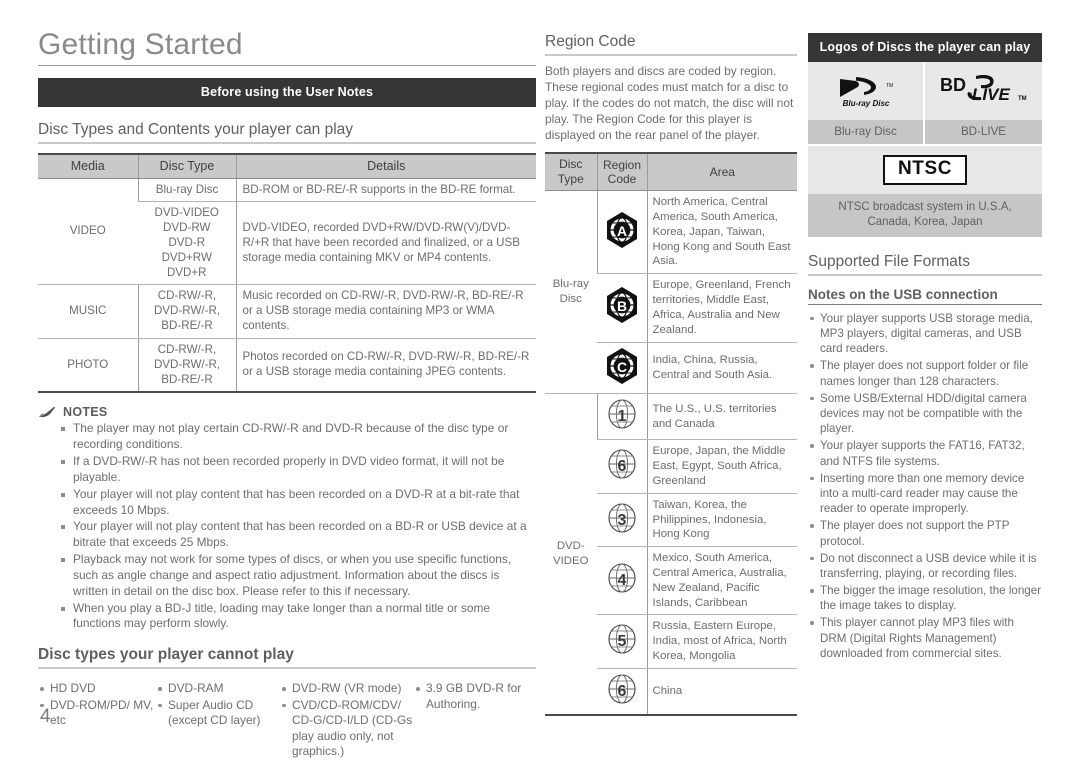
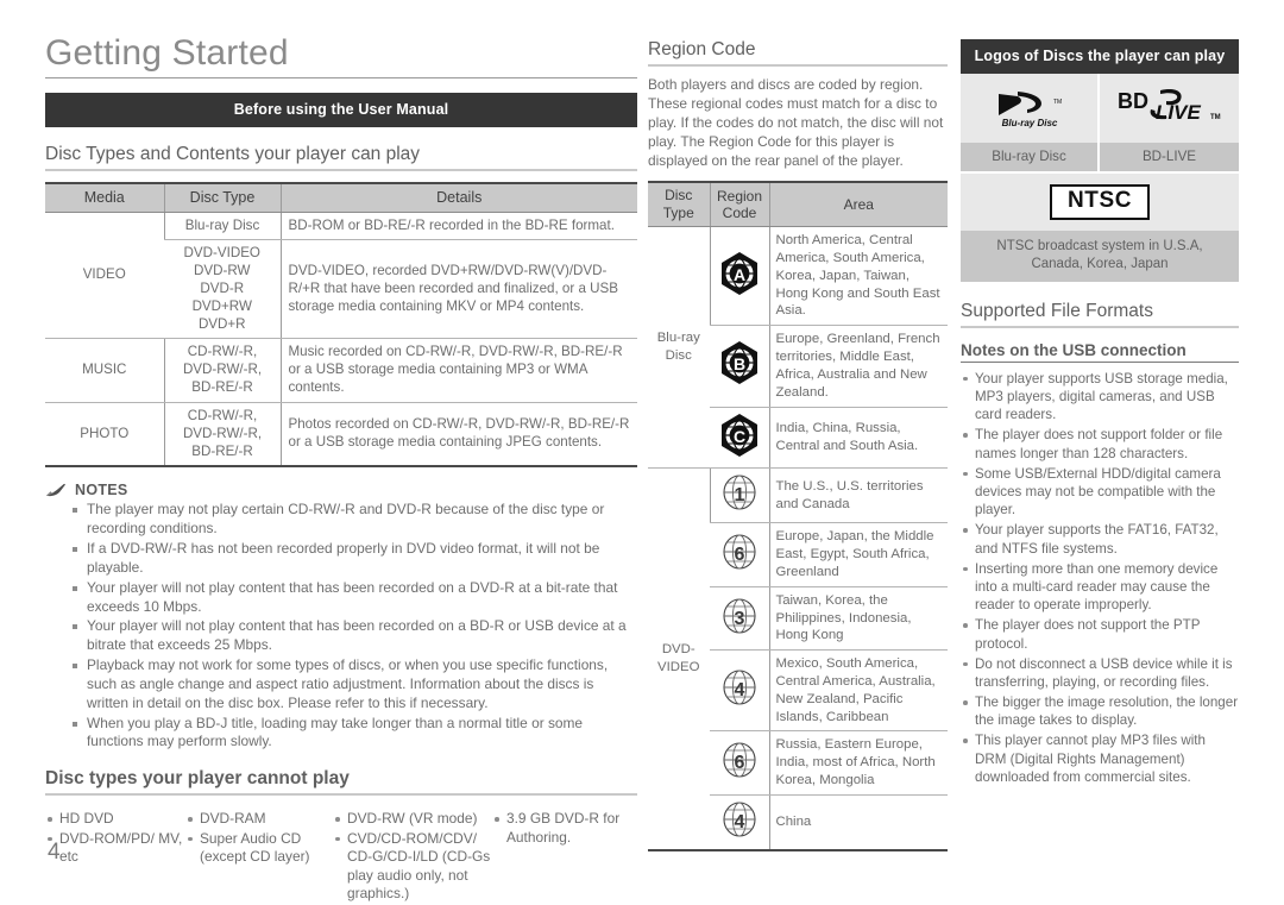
  Getting Started
- Before using the User Notes
+ Before using the User Manual
  Disc Types and Contents your player can play
  Media	Disc Type	Details
- VIDEO	Blu-ray Disc	BD-ROM or BD-RE/-R supports in the BD-RE format.
+ VIDEO	Blu-ray Disc	BD-ROM or BD-RE/-R recorded in the BD-RE format.
  DVD-VIDEO DVD-RW DVD-R DVD+RW DVD+R	DVD-VIDEO, recorded DVD+RW/DVD-RW(V)/DVD-R/+R that have been recorded and finalized, or a USB storage media containing MKV or MP4 contents.
  MUSIC	CD-RW/-R, DVD-RW/-R, BD-RE/-R	Music recorded on CD-RW/-R, DVD-RW/-R, BD-RE/-R or a USB storage media containing MP3 or WMA contents.
  PHOTO	CD-RW/-R, DVD-RW/-R, BD-RE/-R	Photos recorded on CD-RW/-R, DVD-RW/-R, BD-RE/-R or a USB storage media containing JPEG contents.
  NOTES
  The player may not play certain CD-RW/-R and DVD-R because of the disc type or recording conditions.
  If a DVD-RW/-R has not been recorded properly in DVD video format, it will not be playable.
  Your player will not play content that has been recorded on a DVD-R at a bit-rate that exceeds 10 Mbps.
  Your player will not play content that has been recorded on a BD-R or USB device at a bitrate that exceeds 25 Mbps.
  Playback may not work for some types of discs, or when you use specific functions, such as angle change and aspect ratio adjustment. Information about the discs is written in detail on the disc box. Please refer to this if necessary.
  When you play a BD-J title, loading may take longer than a normal title or some functions may perform slowly.
  Disc types your player cannot play
  HD DVD
  DVD-ROM/PD/ MV, etc
  DVD-RAM
  Super Audio CD (except CD layer)
  DVD-RW (VR mode)
  CVD/CD-ROM/CDV/ CD-G/CD-I/LD (CD-Gs play audio only, not graphics.)
  3.9 GB DVD-R for Authoring.
  Region Code
  Both players and discs are coded by region. These regional codes must match for a disc to play. If the codes do not match, the disc will not play. The Region Code for this player is displayed on the rear panel of the player.
  Disc Type	Region Code	Area
  Blu-ray Disc	A	North America, Central America, South America, Korea, Japan, Taiwan, Hong Kong and South East Asia.
  B	Europe, Greenland, French territories, Middle East, Africa, Australia and New Zealand.
  C	India, China, Russia, Central and South Asia.
  DVD- VIDEO	1	The U.S., U.S. territories and Canada
  6	Europe, Japan, the Middle East, Egypt, South Africa, Greenland
  3	Taiwan, Korea, the Philippines, Indonesia, Hong Kong
  4	Mexico, South America, Central America, Australia, New Zealand, Pacific Islands, Caribbean
- 5	Russia, Eastern Europe, India, most of Africa, North Korea, Mongolia
+ 6	Russia, Eastern Europe, India, most of Africa, North Korea, Mongolia
- 6	China
+ 4	China
  Logos of Discs the player can play
  Blu-ray Disc
  Blu-ray Disc
  BD
  LIVE
  BD-LIVE
  NTSC
  NTSC broadcast system in U.S.A, Canada, Korea, Japan
  Supported File Formats
  Notes on the USB connection
  Your player supports USB storage media, MP3 players, digital cameras, and USB card readers.
  The player does not support folder or file names longer than 128 characters.
  Some USB/External HDD/digital camera devices may not be compatible with the player.
  Your player supports the FAT16, FAT32, and NTFS file systems.
  Inserting more than one memory device into a multi-card reader may cause the reader to operate improperly.
  The player does not support the PTP protocol.
  Do not disconnect a USB device while it is transferring, playing, or recording files.
  The bigger the image resolution, the longer the image takes to display.
  This player cannot play MP3 files with DRM (Digital Rights Management) downloaded from commercial sites.
  4
